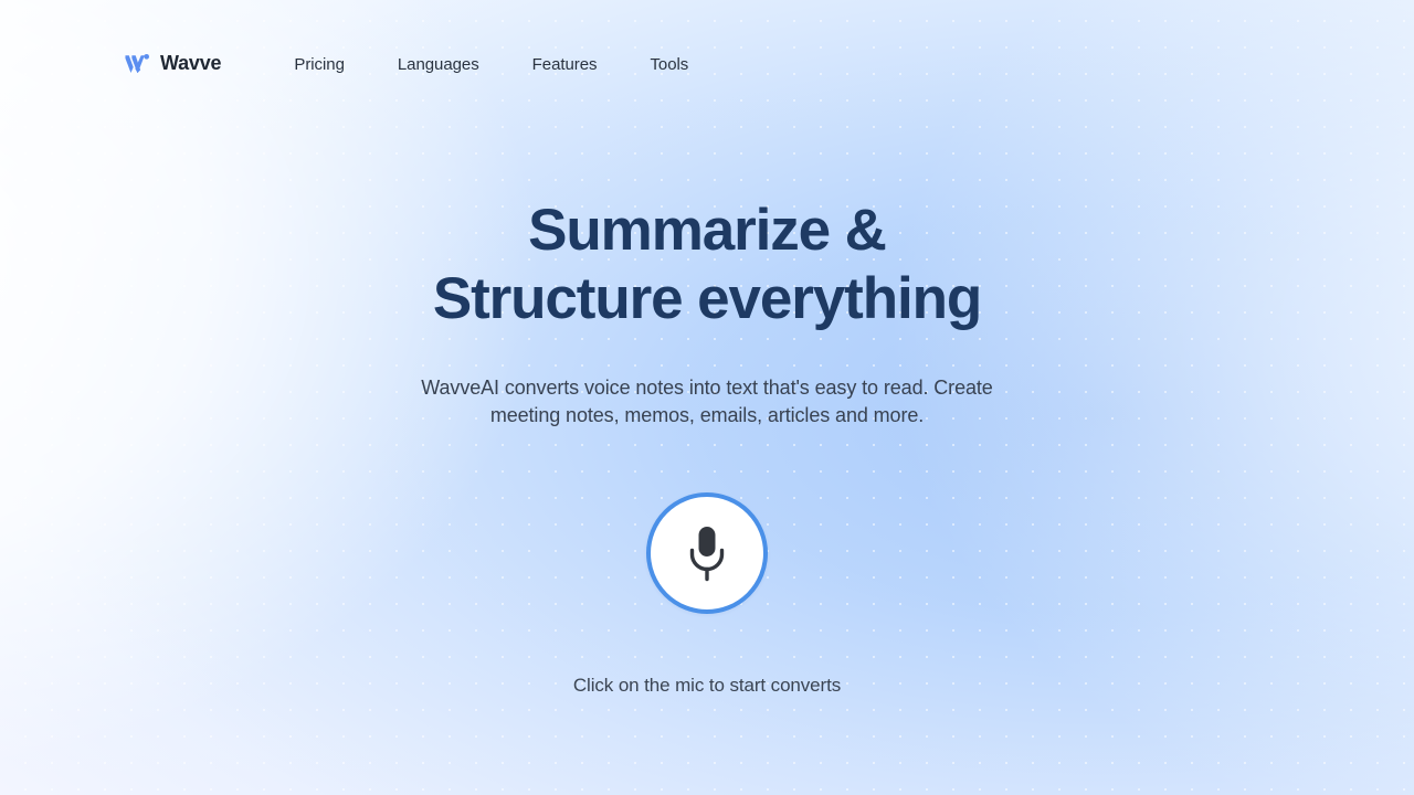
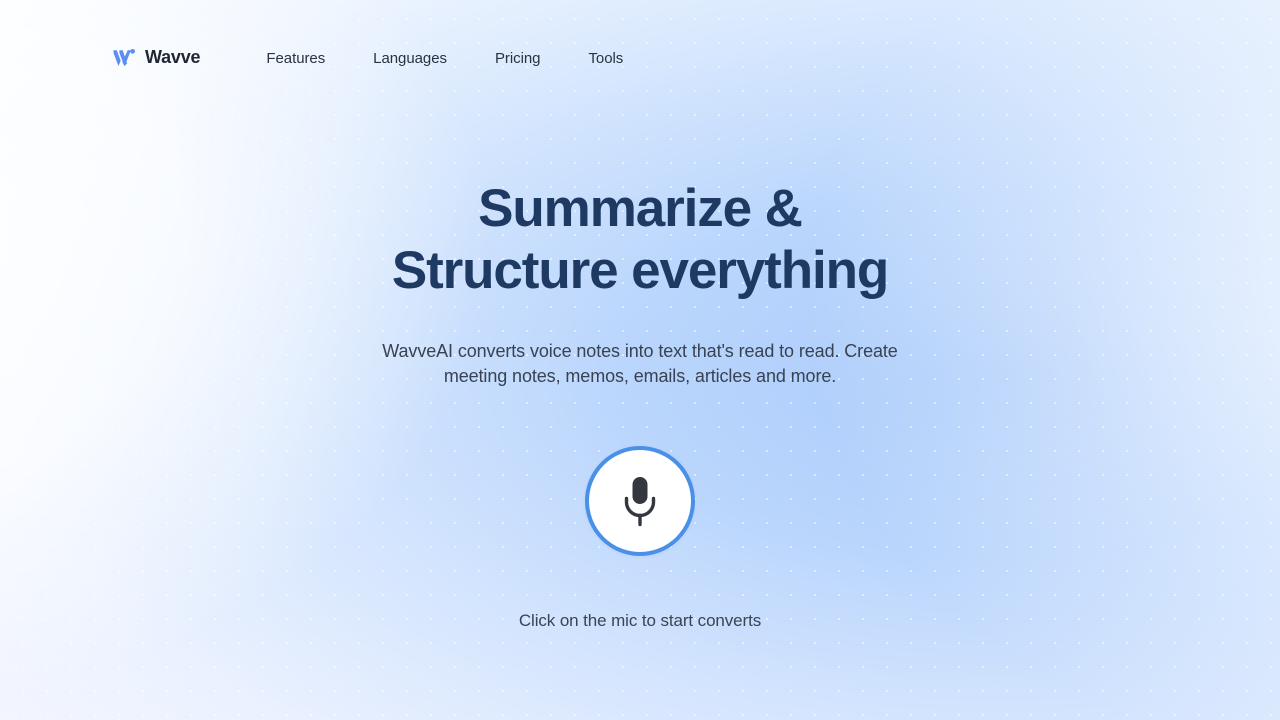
  Wavve
- Pricing
+ Features
  Languages
- Features
+ Pricing
  Tools
  Summarize &
  Structure everything
- WavveAI converts voice notes into text that's easy to read. Create meeting notes, memos, emails, articles and more.
+ WavveAI converts voice notes into text that's read to read. Create meeting notes, memos, emails, articles and more.
  Click on the mic to start converts
